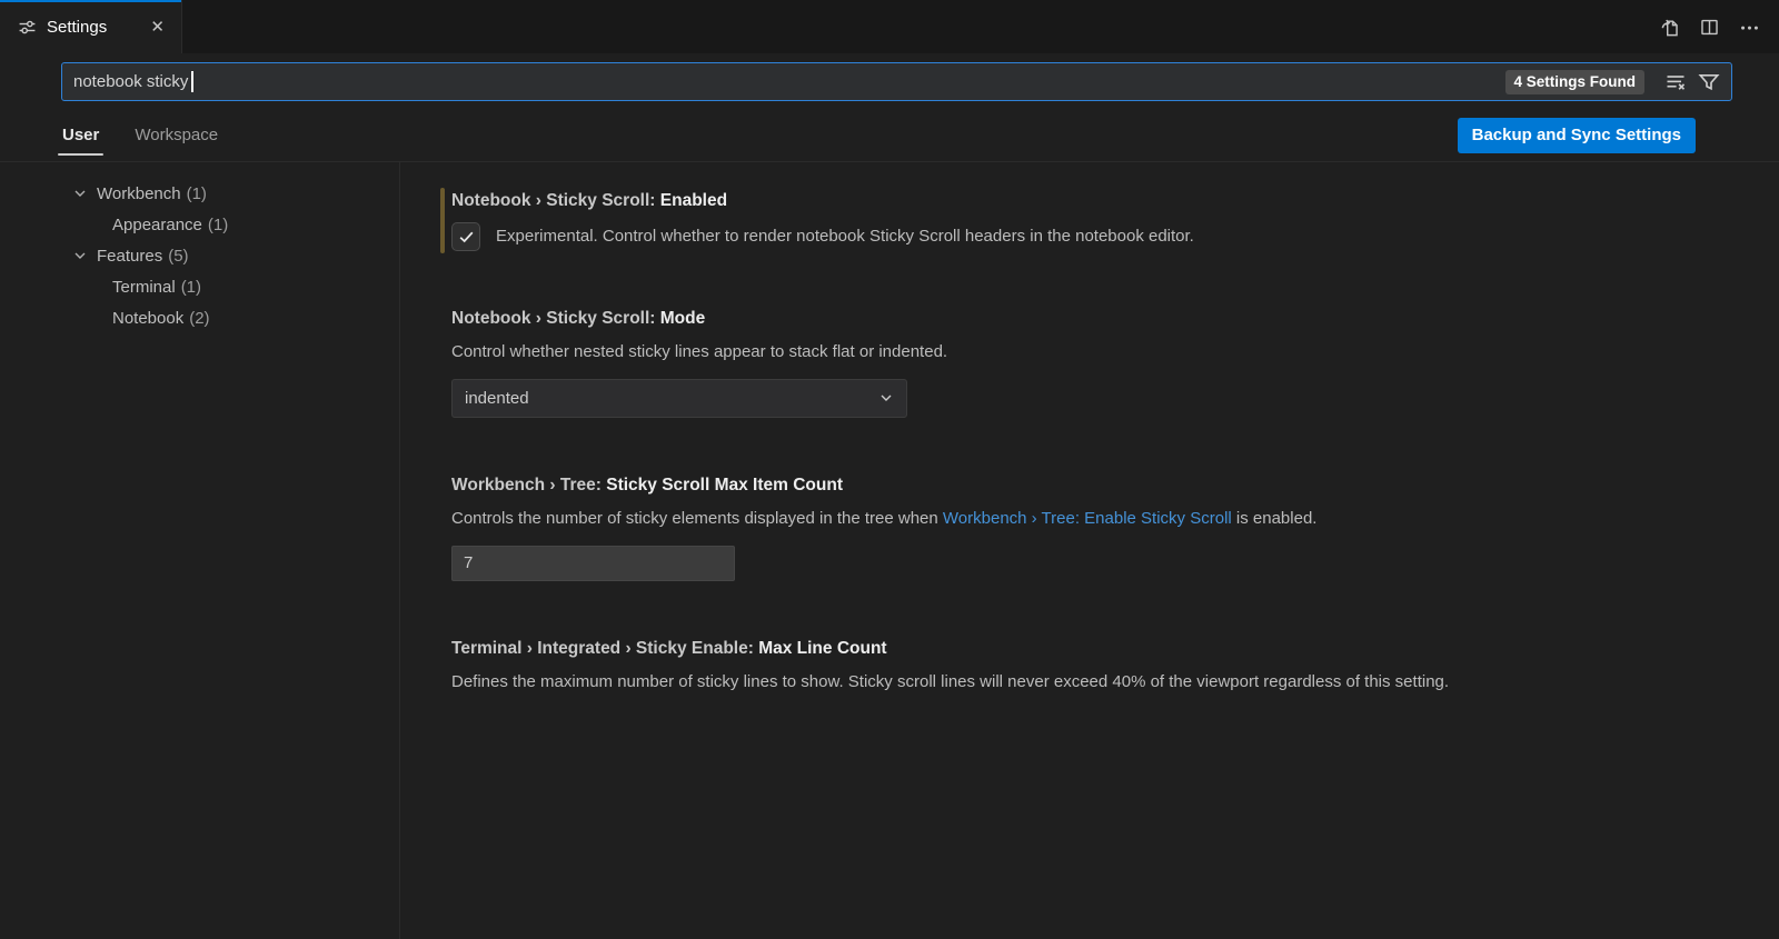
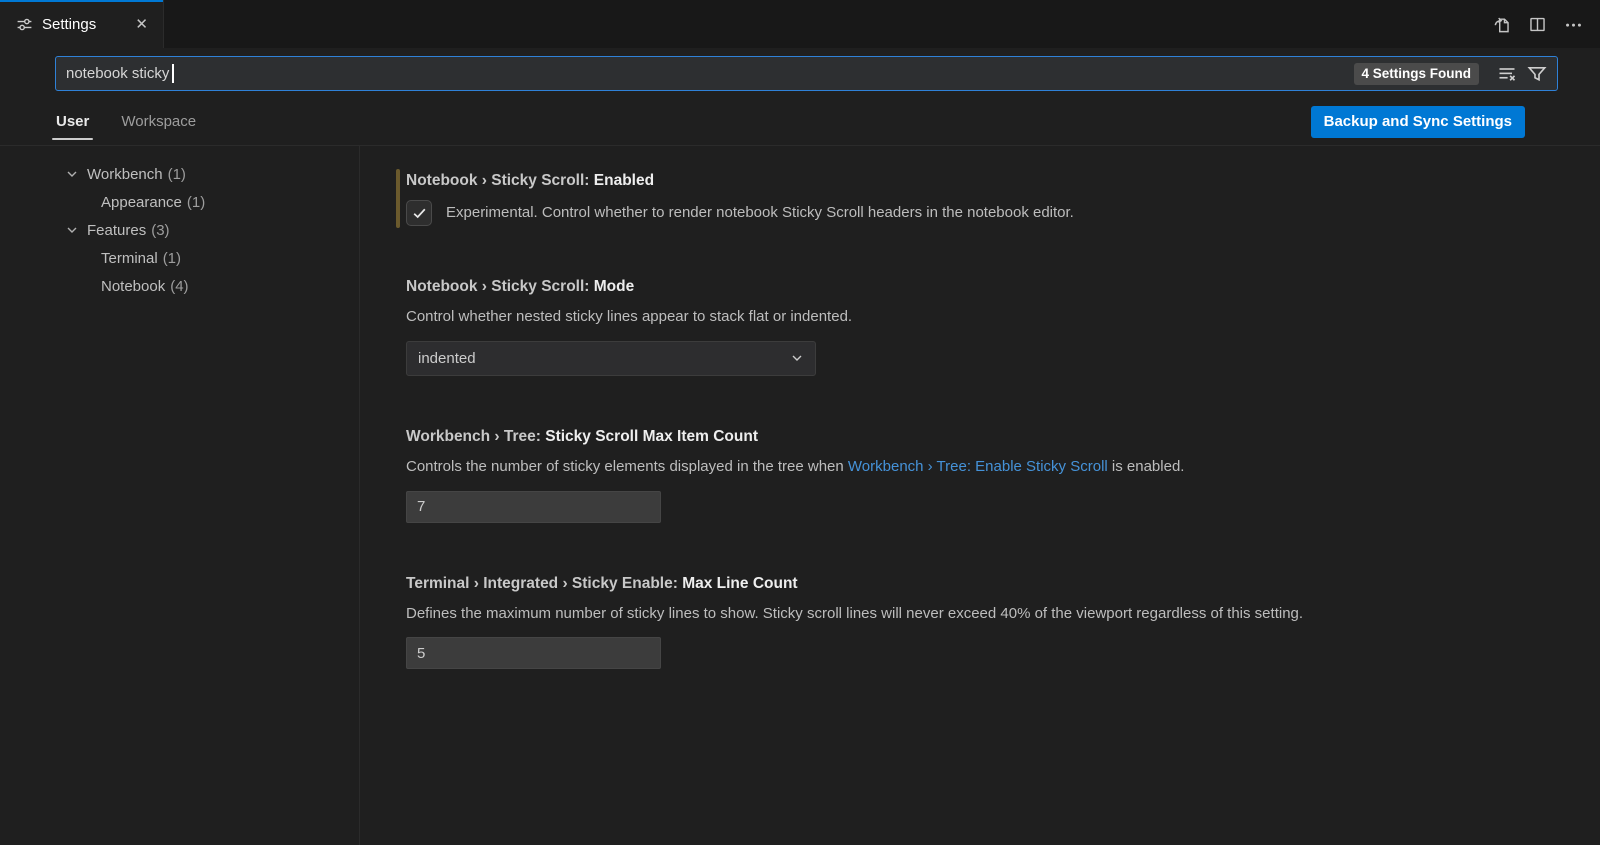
  Settings
  ✕
  notebook sticky
  4 Settings Found
  User
  Workspace
  Backup and Sync Settings
  Workbench
  (1)
  Appearance
  (1)
  Features
- (5)
+ (3)
  Terminal
  (1)
  Notebook
- (2)
+ (4)
  Notebook › Sticky Scroll: Enabled
  Experimental. Control whether to render notebook Sticky Scroll headers in the notebook editor.
  Notebook › Sticky Scroll: Mode
  Control whether nested sticky lines appear to stack flat or indented.
  indented
  Workbench › Tree: Sticky Scroll Max Item Count
  Controls the number of sticky elements displayed in the tree when Workbench › Tree: Enable Sticky Scroll is enabled.
  7
  Terminal › Integrated › Sticky Enable: Max Line Count
  Defines the maximum number of sticky lines to show. Sticky scroll lines will never exceed 40% of the viewport regardless of this setting.
+ 5
